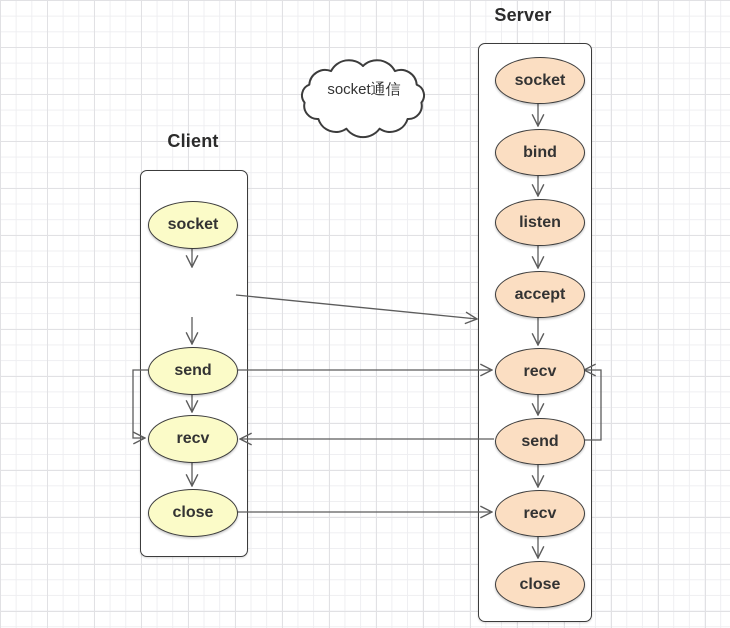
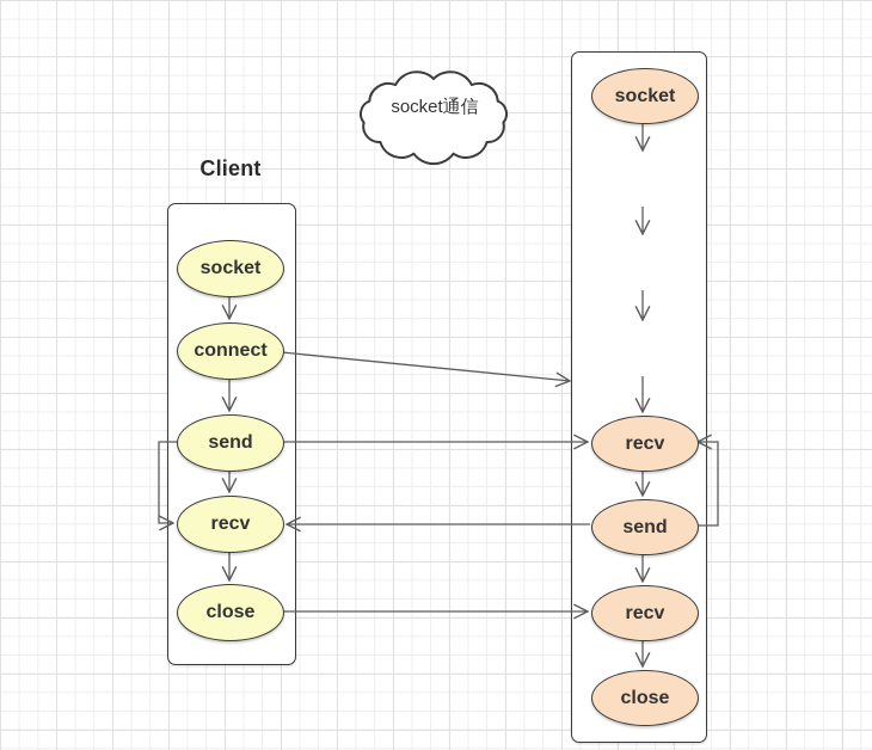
  Client
- Server
  socket
+ connect
  send
  recv
  close
  socket
- bind
- listen
- accept
  recv
  send
  recv
  close
  socket通信
